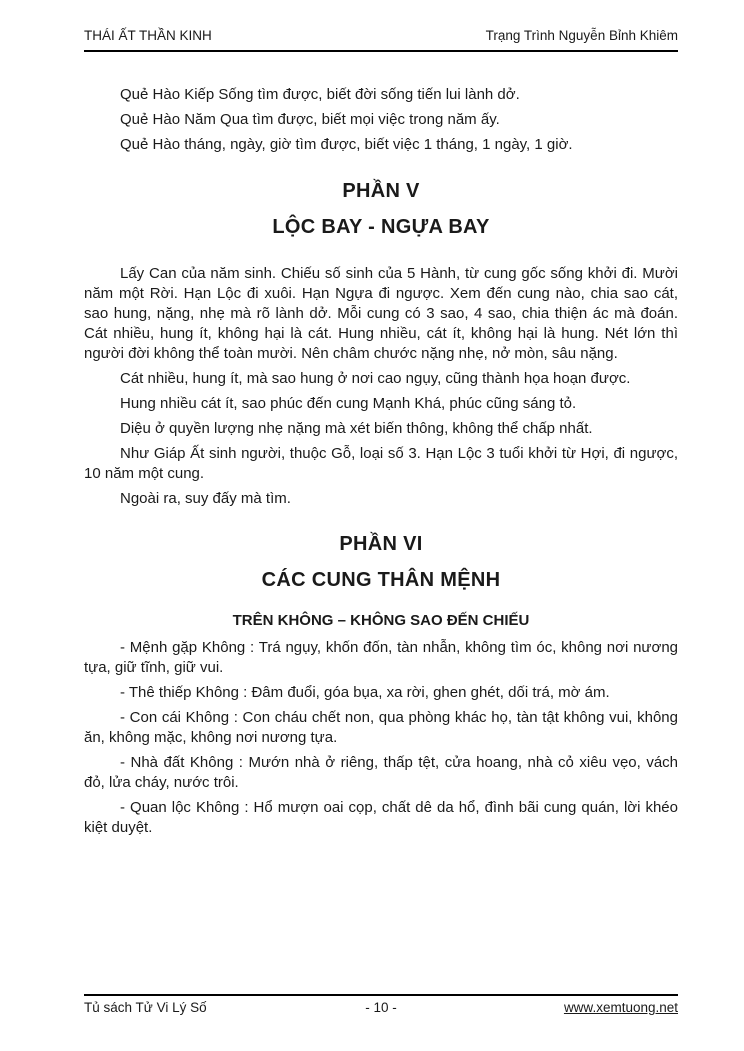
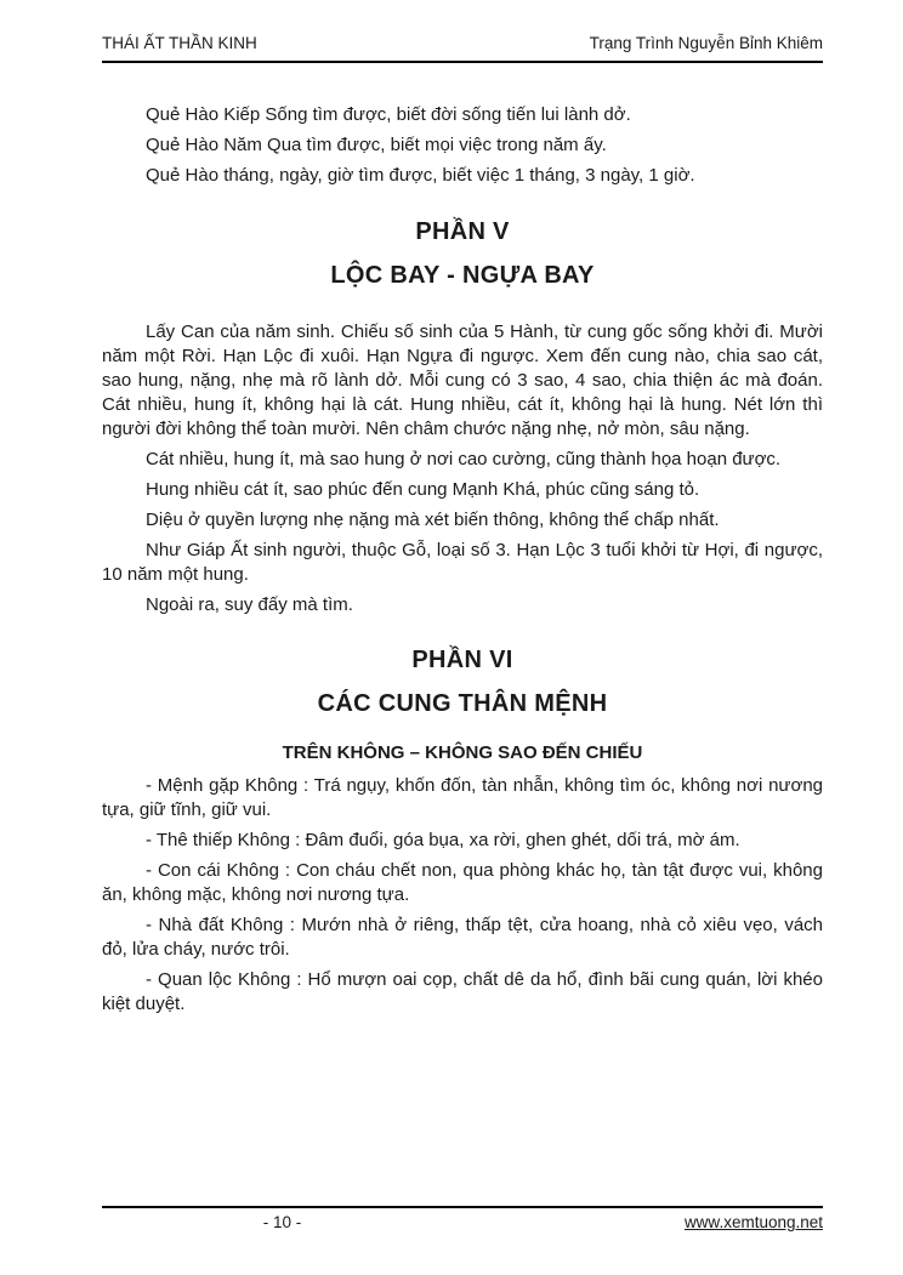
  THÁI ẤT THẦN KINH
  Trạng Trình Nguyễn Bỉnh Khiêm
  Quẻ Hào Kiếp Sống tìm được, biết đời sống tiến lui lành dở.
  Quẻ Hào Năm Qua tìm được, biết mọi việc trong năm ấy.
- Quẻ Hào tháng, ngày, giờ tìm được, biết việc 1 tháng, 1 ngày, 1 giờ.
+ Quẻ Hào tháng, ngày, giờ tìm được, biết việc 1 tháng, 3 ngày, 1 giờ.
  PHẦN V
  LỘC BAY - NGỰA BAY
  Lấy Can của năm sinh. Chiếu số sinh của 5 Hành, từ cung gốc sống khởi đi. Mười năm một Rời. Hạn Lộc đi xuôi. Hạn Ngựa đi ngược. Xem đến cung nào, chia sao cát, sao hung, nặng, nhẹ mà rõ lành dở. Mỗi cung có 3 sao, 4 sao, chia thiện ác mà đoán. Cát nhiều, hung ít, không hại là cát. Hung nhiều, cát ít, không hại là hung. Nét lớn thì người đời không thể toàn mười. Nên châm chước nặng nhẹ, nở mòn, sâu nặng.
- Cát nhiều, hung ít, mà sao hung ở nơi cao ngụy, cũng thành họa hoạn được.
+ Cát nhiều, hung ít, mà sao hung ở nơi cao cường, cũng thành họa hoạn được.
  Hung nhiều cát ít, sao phúc đến cung Mạnh Khá, phúc cũng sáng tỏ.
  Diệu ở quyền lượng nhẹ nặng mà xét biến thông, không thể chấp nhất.
- Như Giáp Ất sinh người, thuộc Gỗ, loại số 3. Hạn Lộc 3 tuổi khởi từ Hợi, đi ngược, 10 năm một cung.
+ Như Giáp Ất sinh người, thuộc Gỗ, loại số 3. Hạn Lộc 3 tuổi khởi từ Hợi, đi ngược, 10 năm một hung.
  Ngoài ra, suy đấy mà tìm.
  PHẦN VI
  CÁC CUNG THÂN MỆNH
  TRÊN KHÔNG – KHÔNG SAO ĐẾN CHIẾU
  - Mệnh gặp Không : Trá ngụy, khốn đốn, tàn nhẫn, không tìm óc, không nơi nương tựa, giữ tĩnh, giữ vui.
  - Thê thiếp Không : Đâm đuổi, góa bụa, xa rời, ghen ghét, dối trá, mờ ám.
- - Con cái Không : Con cháu chết non, qua phòng khác họ, tàn tật không vui, không ăn, không mặc, không nơi nương tựa.
+ - Con cái Không : Con cháu chết non, qua phòng khác họ, tàn tật được vui, không ăn, không mặc, không nơi nương tựa.
  - Nhà đất Không : Mướn nhà ở riêng, thấp tệt, cửa hoang, nhà cỏ xiêu vẹo, vách đỏ, lửa cháy, nước trôi.
  - Quan lộc Không : Hổ mượn oai cọp, chất dê da hổ, đình bãi cung quán, lời khéo kiệt duyệt.
- Tủ sách Tử Vi Lý Số
  - 10 -
  www.xemtuong.net
